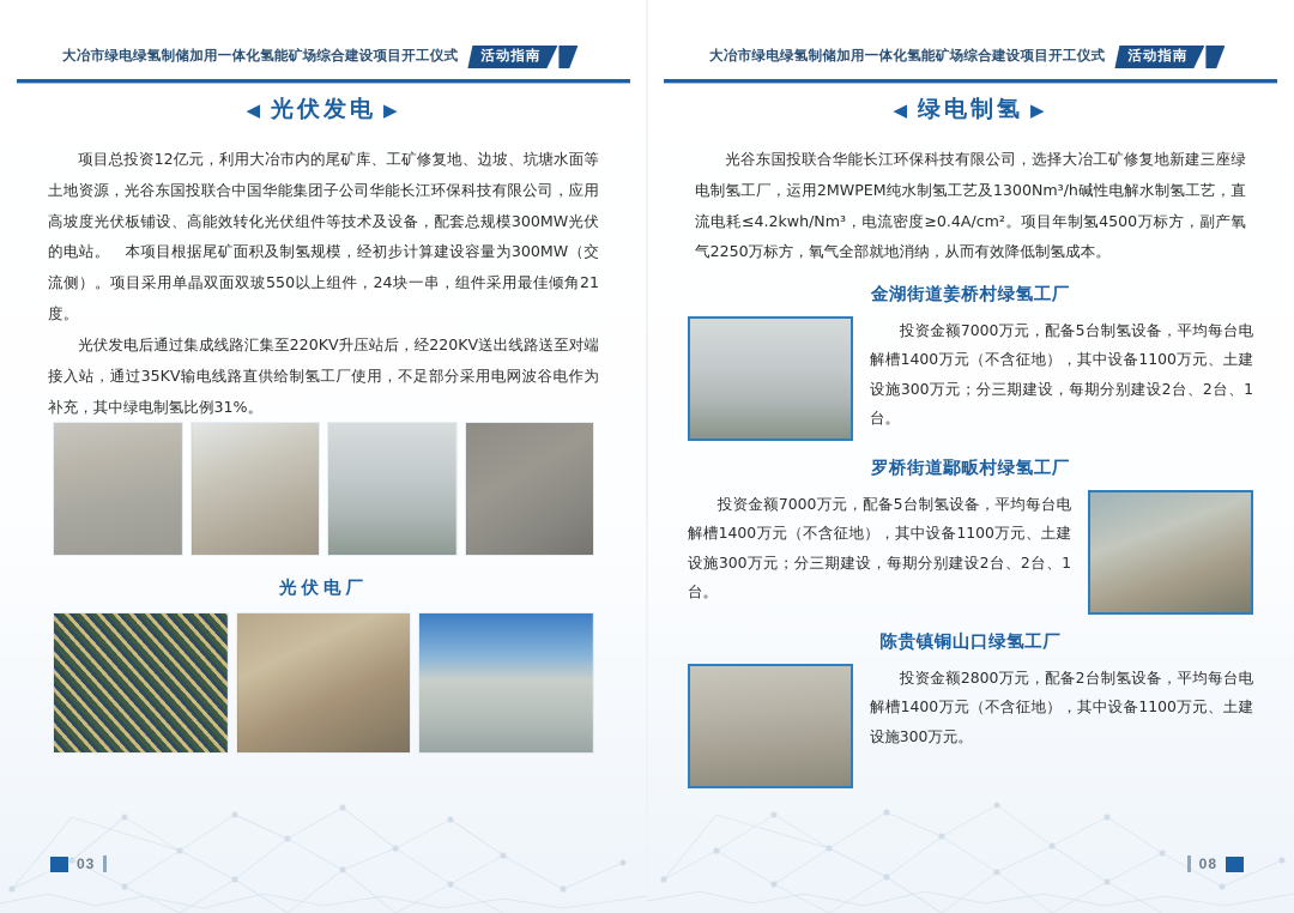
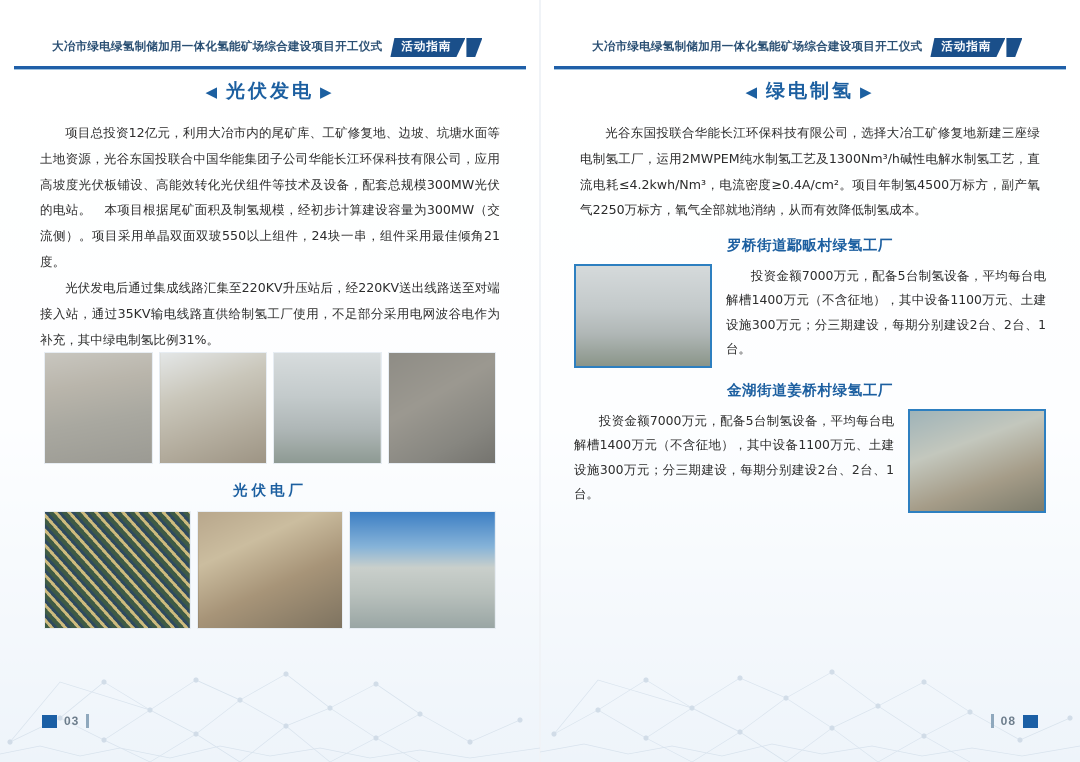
  大冶市绿电绿氢制储加用一体化氢能矿场综合建设项目开工仪式
  活动指南
  ◀ 光伏发电 ▶
  项目总投资12亿元，利用大冶市内的尾矿库、工矿修复地、边坡、坑塘水面等土地资源，光谷东国投联合中国华能集团子公司华能长江环保科技有限公司，应用高坡度光伏板铺设、高能效转化光伏组件等技术及设备，配套总规模300MW光伏的电站。 本项目根据尾矿面积及制氢规模，经初步计算建设容量为300MW（交流侧）。项目采用单晶双面双玻550以上组件，24块一串，组件采用最佳倾角21度。
  光伏发电后通过集成线路汇集至220KV升压站后，经220KV送出线路送至对端接入站，通过35KV输电线路直供给制氢工厂使用，不足部分采用电网波谷电作为补充，其中绿电制氢比例31%。
  光伏电厂
  03
  大冶市绿电绿氢制储加用一体化氢能矿场综合建设项目开工仪式
  活动指南
  ◀ 绿电制氢 ▶
  光谷东国投联合华能长江环保科技有限公司，选择大冶工矿修复地新建三座绿电制氢工厂，运用2MWPEM纯水制氢工艺及1300Nm³/h碱性电解水制氢工艺，直流电耗≤4.2kwh/Nm³，电流密度≥0.4A/cm²。项目年制氢4500万标方，副产氧气2250万标方，氧气全部就地消纳，从而有效降低制氢成本。
- 金湖街道姜桥村绿氢工厂
+ 罗桥街道鄢畈村绿氢工厂
  投资金额7000万元，配备5台制氢设备，平均每台电解槽1400万元（不含征地），其中设备1100万元、土建设施300万元；分三期建设，每期分别建设2台、2台、1台。
- 罗桥街道鄢畈村绿氢工厂
+ 金湖街道姜桥村绿氢工厂
  投资金额7000万元，配备5台制氢设备，平均每台电解槽1400万元（不含征地），其中设备1100万元、土建设施300万元；分三期建设，每期分别建设2台、2台、1台。
- 陈贵镇铜山口绿氢工厂
- 投资金额2800万元，配备2台制氢设备，平均每台电解槽1400万元（不含征地），其中设备1100万元、土建设施300万元。
  08
